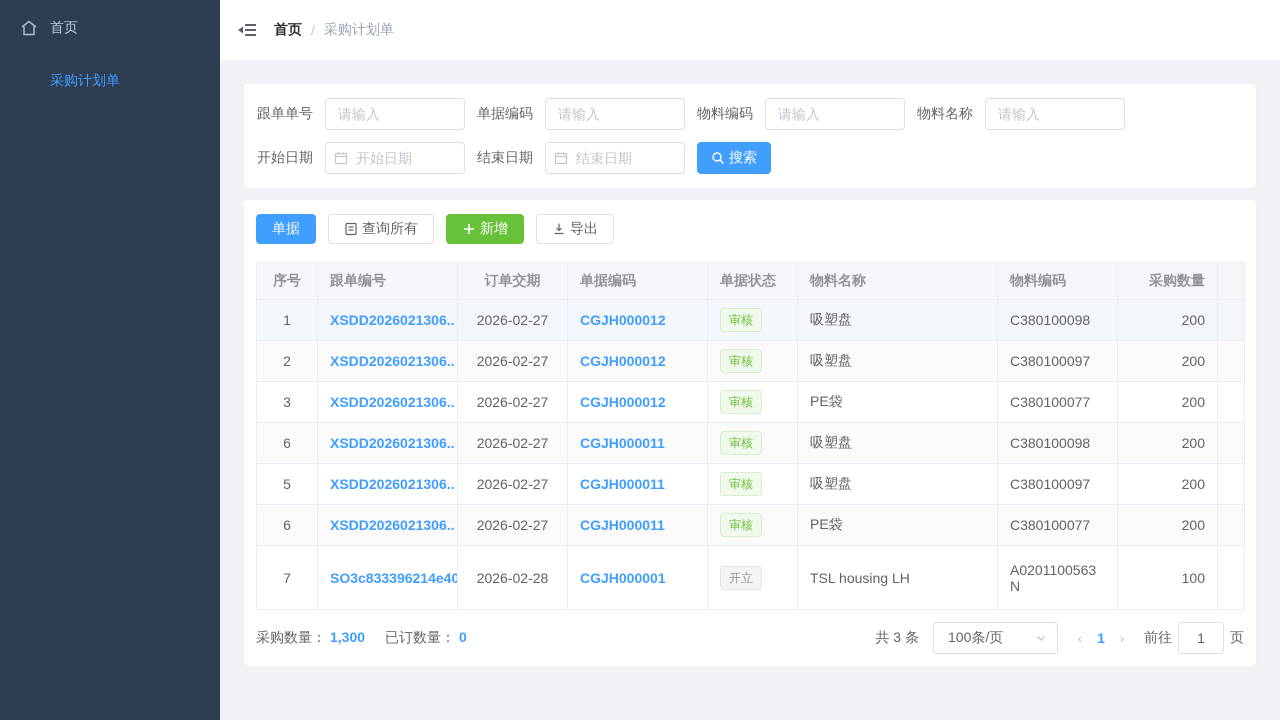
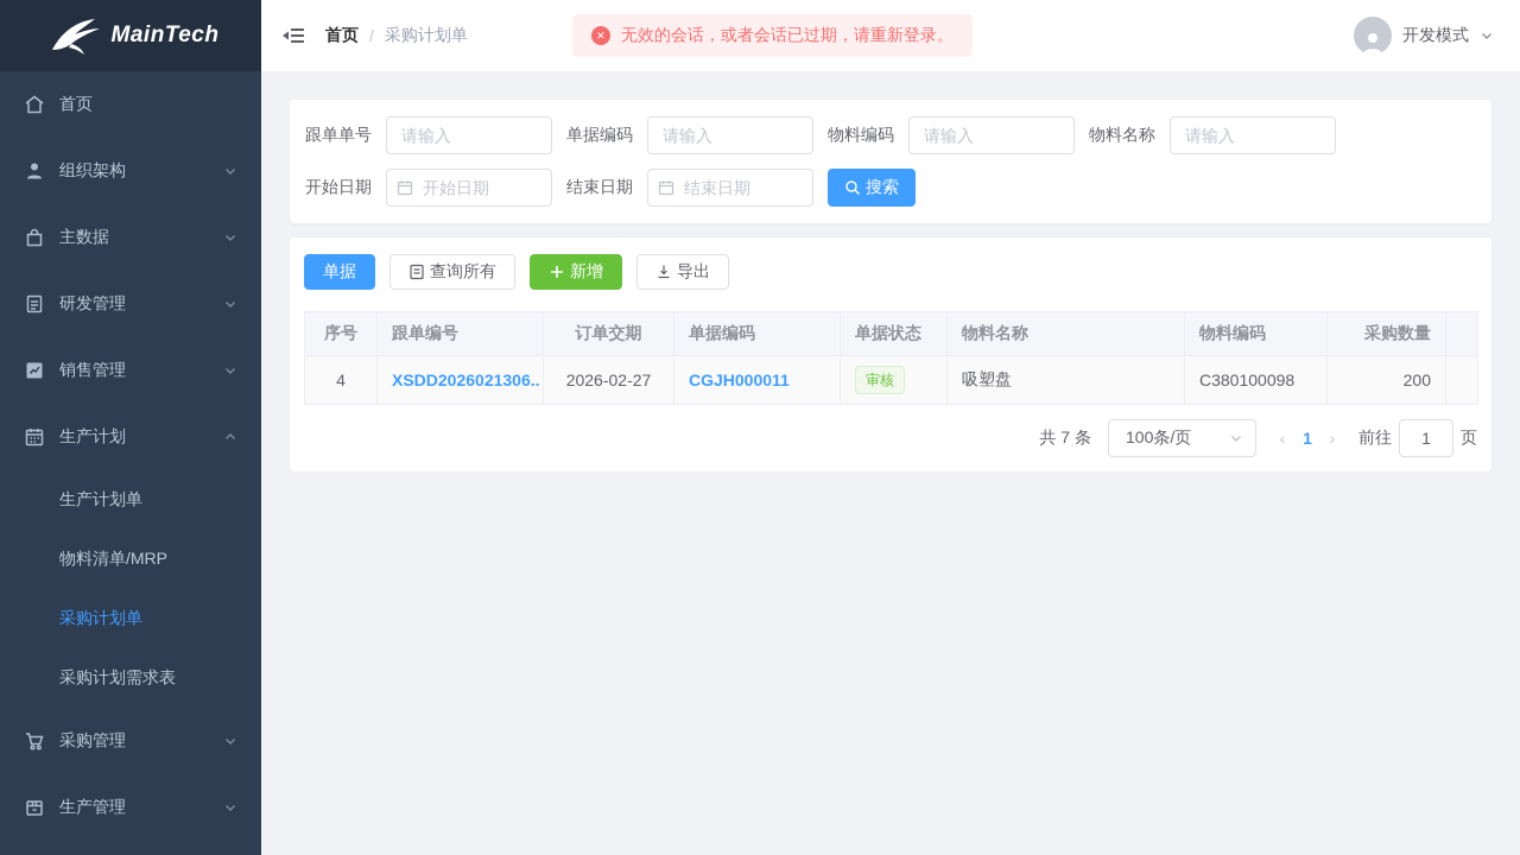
+ MainTech
  首页
+ 组织架构
+ 主数据
+ 研发管理
+ 销售管理
+ 生产计划
+ 生产计划单
+ 物料清单/MRP
  采购计划单
+ 采购计划需求表
+ 采购管理
+ 生产管理
  首页
  /
  采购计划单
+ ✕
+ 无效的会话，或者会话已过期，请重新登录。
+ 开发模式
  跟单单号
  请输入
  单据编码
  请输入
  物料编码
  请输入
  物料名称
  请输入
  开始日期
  开始日期
  结束日期
  结束日期
  搜索
  单据
  查询所有
  新增
  导出
  序号	跟单编号	订单交期	单据编码	单据状态	物料名称	物料编码	采购数量
- 1	XSDD2026021306..	2026-02-27	CGJH000012	审核	吸塑盘	C380100098	200
- 2	XSDD2026021306..	2026-02-27	CGJH000012	审核	吸塑盘	C380100097	200
- 3	XSDD2026021306..	2026-02-27	CGJH000012	审核	PE袋	C380100077	200
- 6	XSDD2026021306..	2026-02-27	CGJH000011	审核	吸塑盘	C380100098	200
+ 4	XSDD2026021306..	2026-02-27	CGJH000011	审核	吸塑盘	C380100098	200
- 5	XSDD2026021306..	2026-02-27	CGJH000011	审核	吸塑盘	C380100097	200
- 6	XSDD2026021306..	2026-02-27	CGJH000011	审核	PE袋	C380100077	200
- 7	SO3c833396214e40	2026-02-28	CGJH000001	开立	TSL housing LH	A0201100563N	100
- 采购数量： 1,300
- 已订数量： 0
- 共 3 条
+ 共 7 条
  100条/页
  ‹
  1
  ›
  前往
  1
  页
